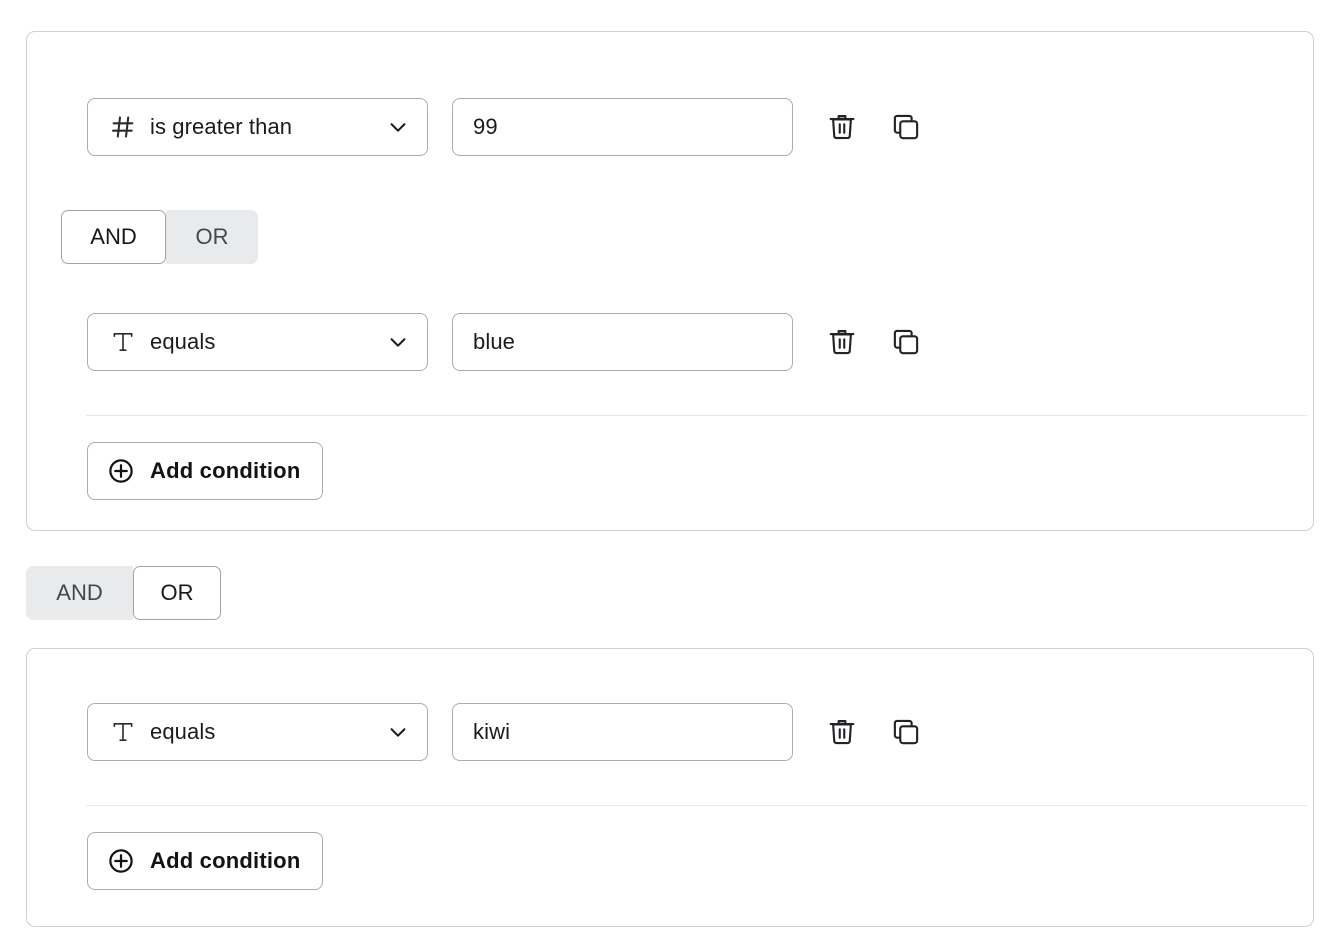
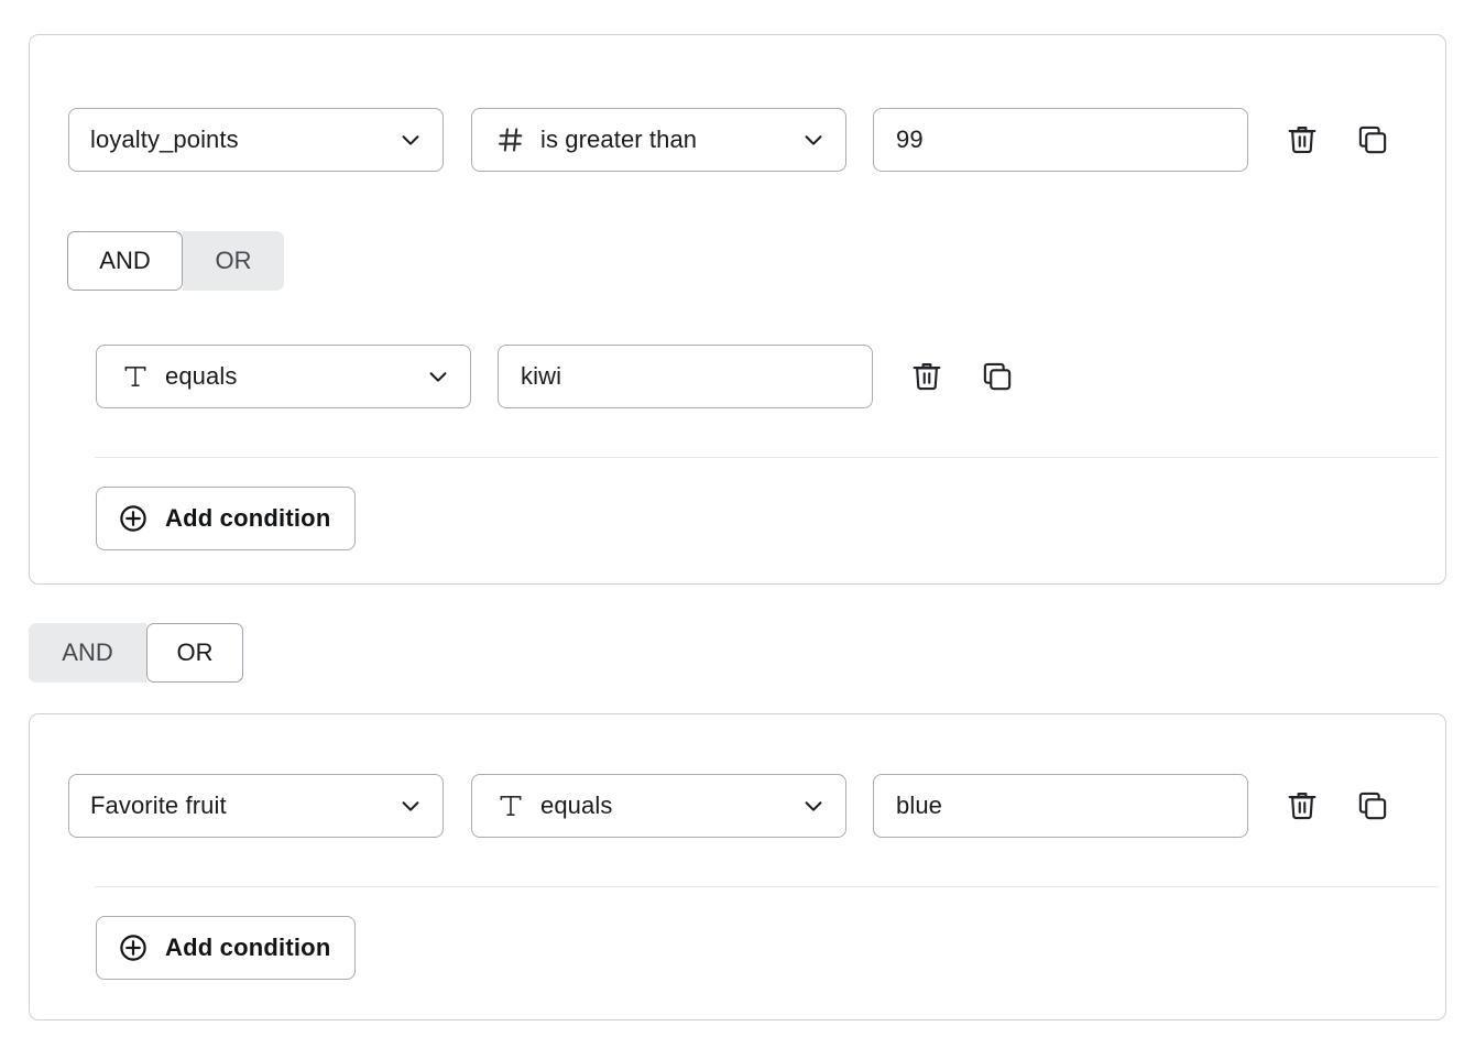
+ loyalty_points
  is greater than
  99
  AND
  OR
  equals
- blue
+ kiwi
  Add condition
  AND
  OR
+ Favorite fruit
  equals
- kiwi
+ blue
  Add condition
